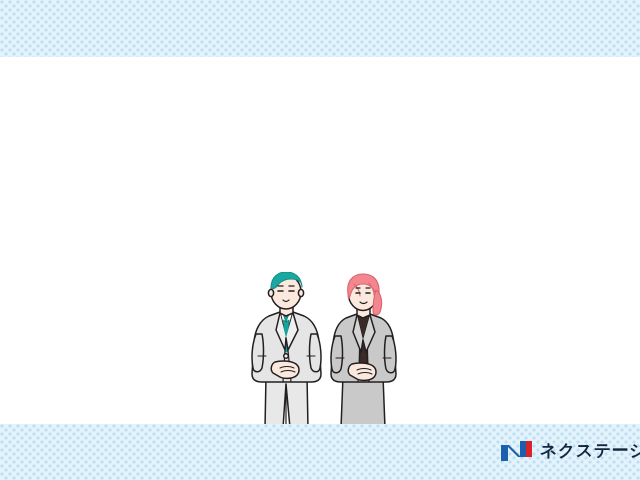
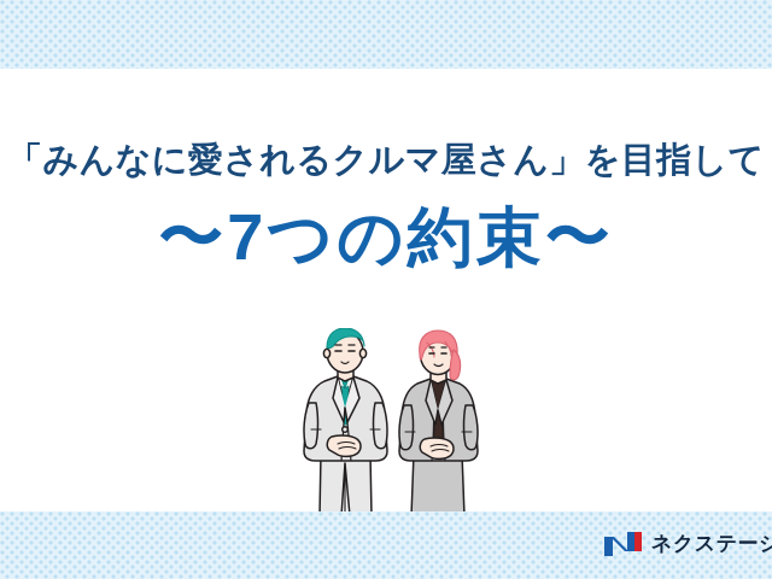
+ 「みんなに愛されるクルマ屋さん」を目指して
+ 〜7つの約束〜
  ネクステージ
